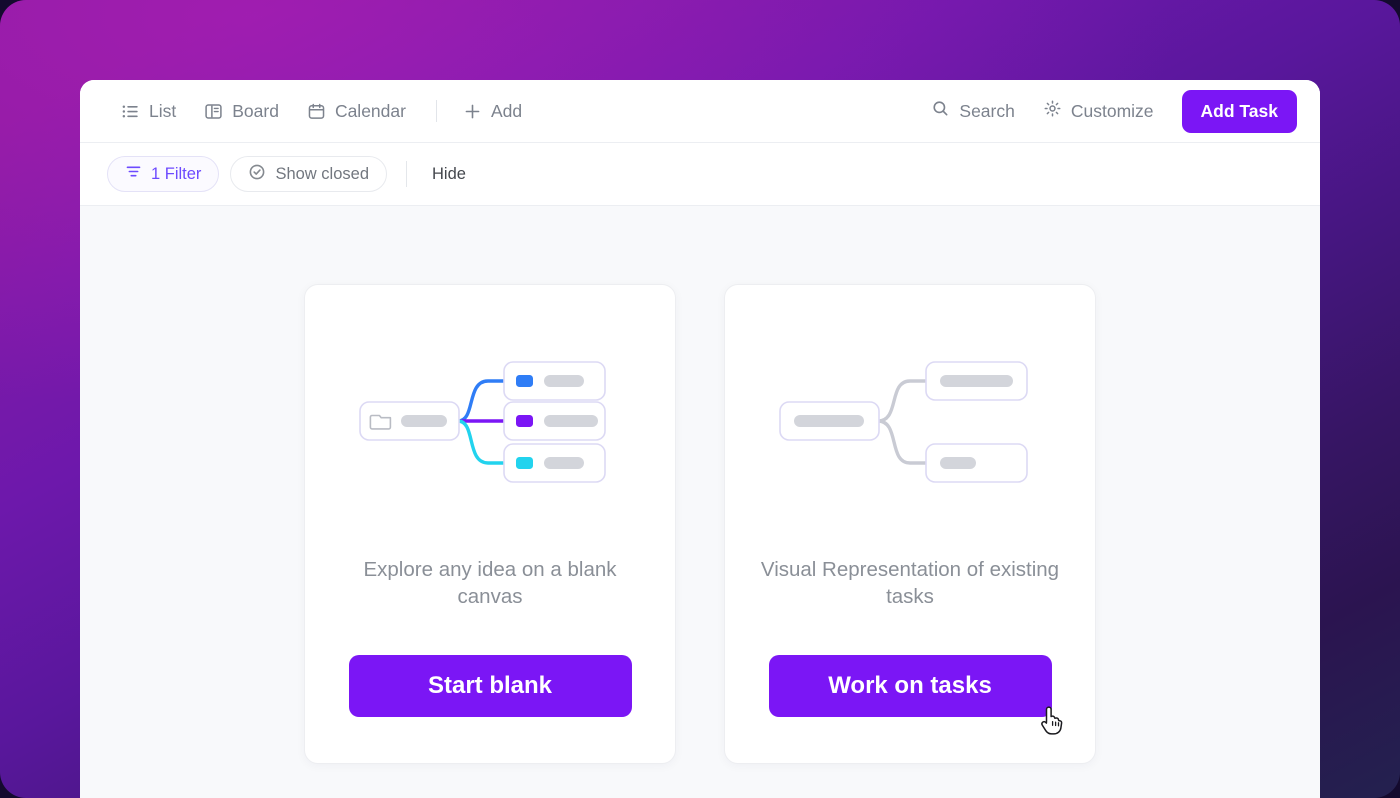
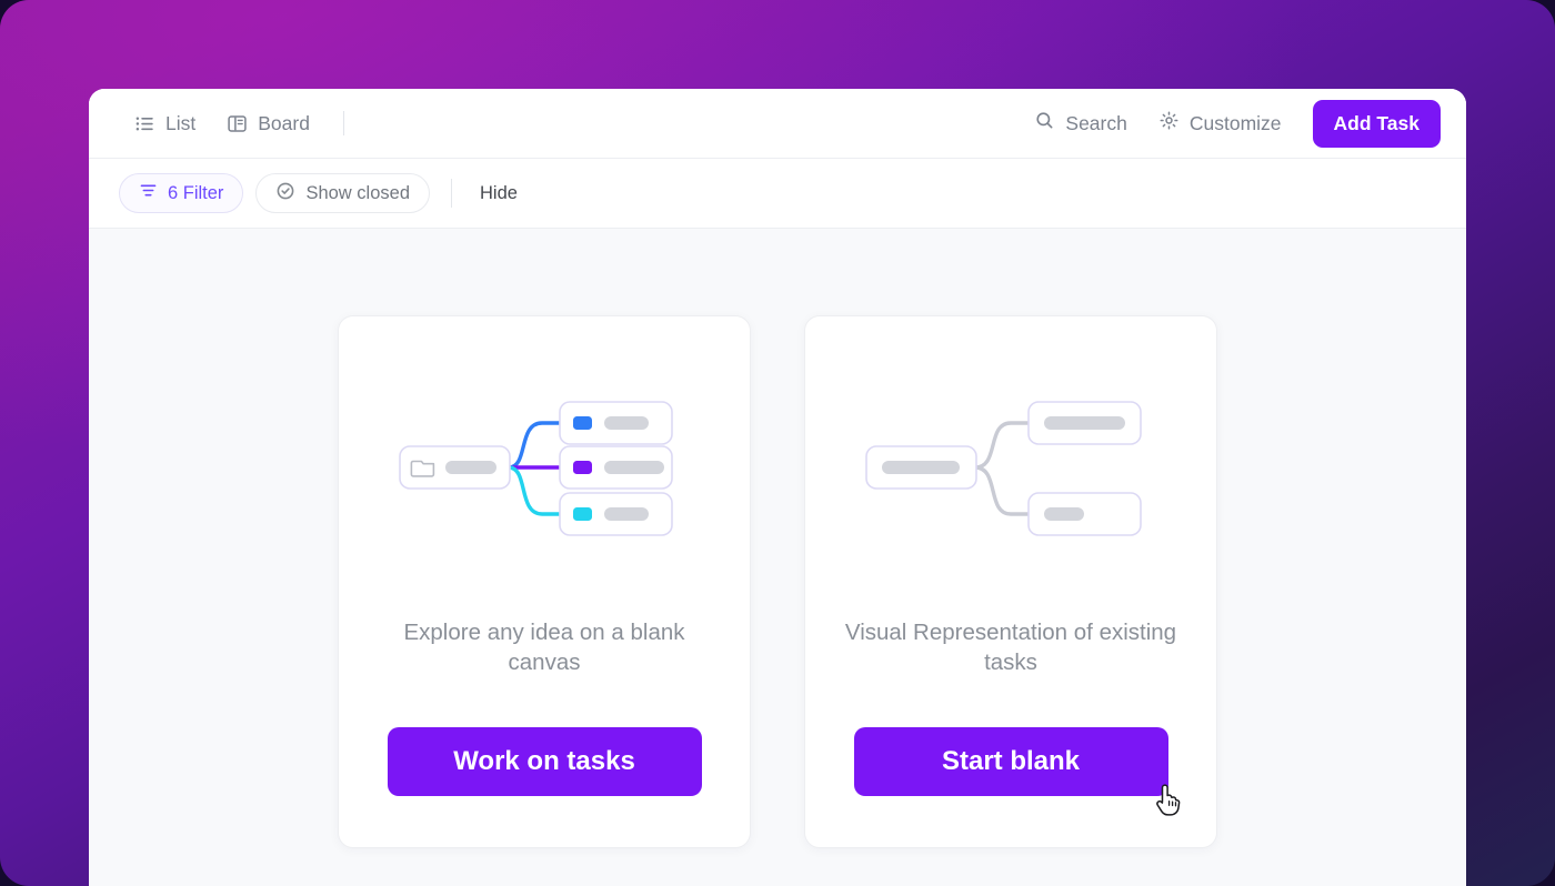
  List
  Board
- Calendar
- Add
  Search
  Customize
  Add Task
- 1 Filter
+ 6 Filter
  Show closed
  Hide
  Explore any idea on a blank canvas
- Start blank
+ Work on tasks
  Visual Representation of existing tasks
- Work on tasks
+ Start blank
